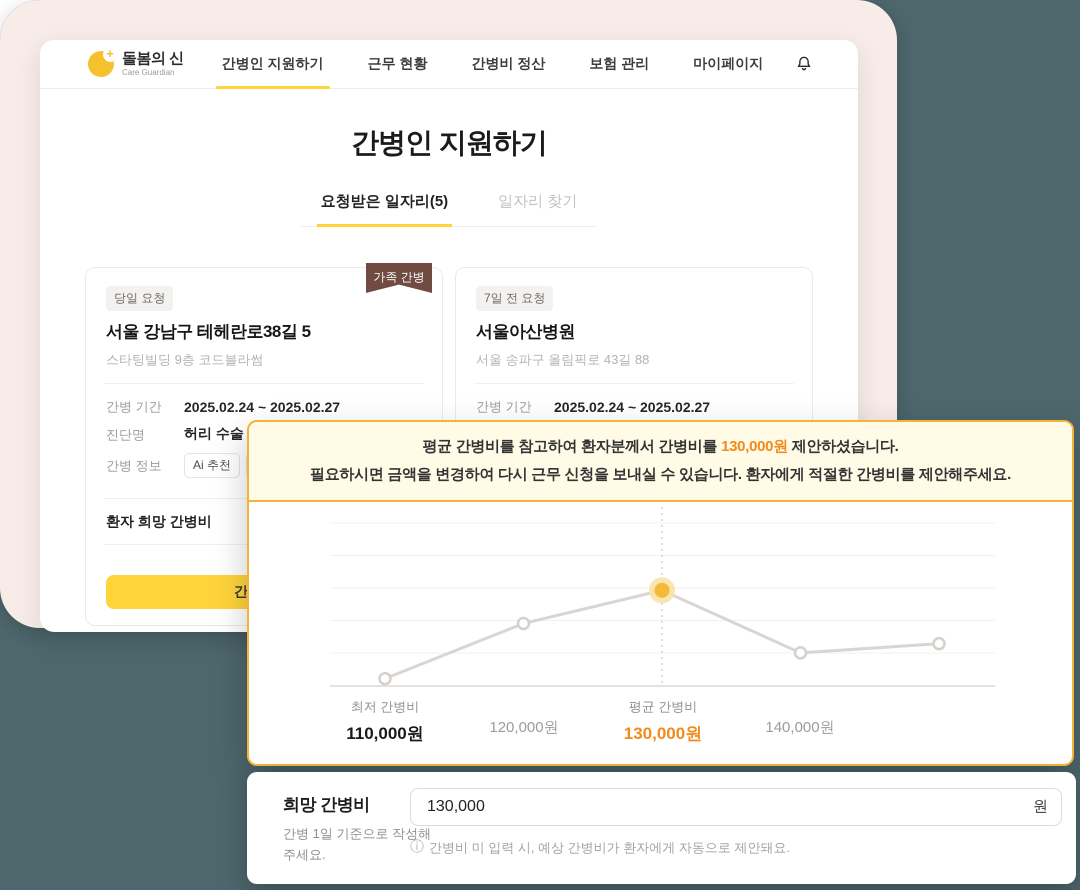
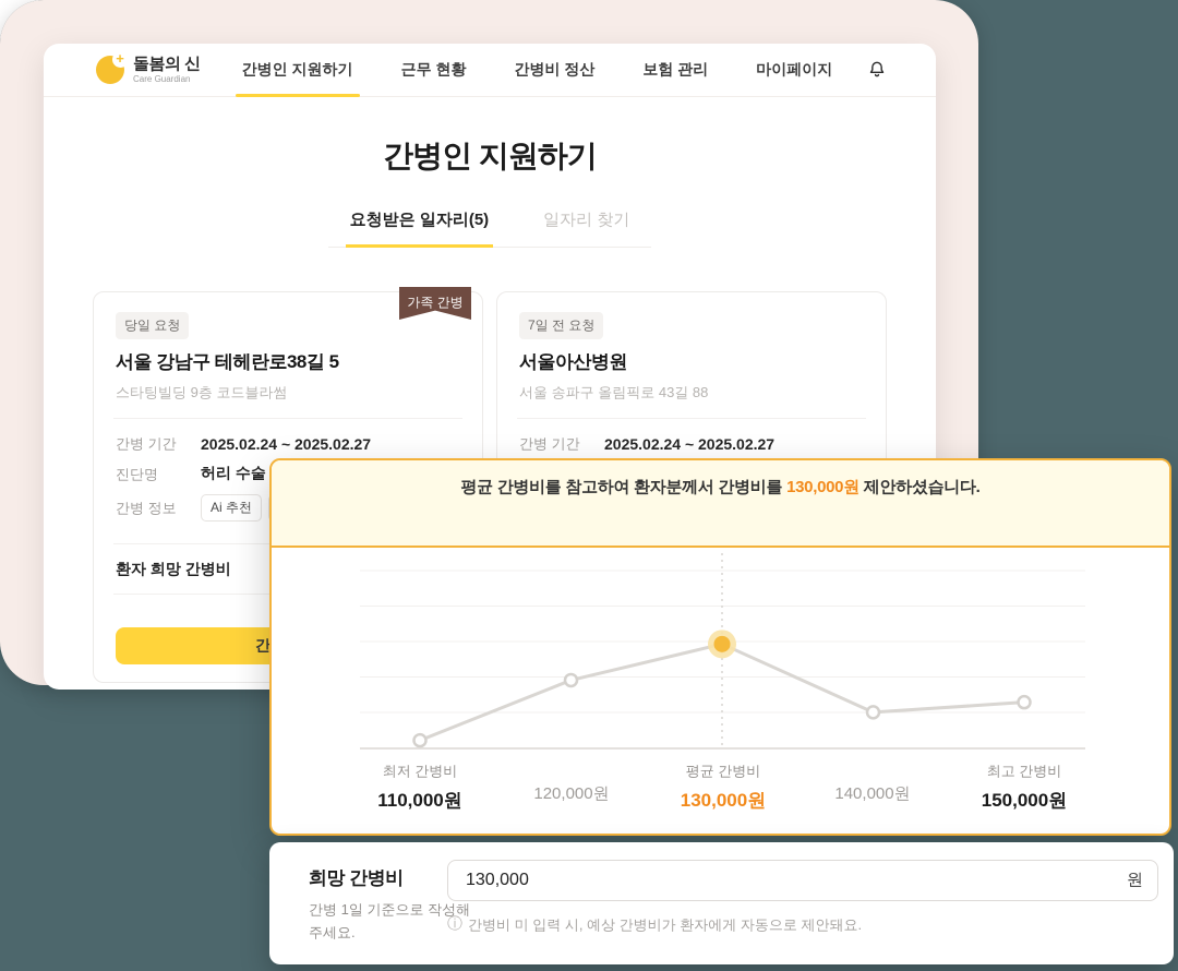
  +
  돌봄의 신
  Care Guardian
  간병인 지원하기
  근무 현황
  간병비 정산
  보험 관리
  마이페이지
  간병인 지원하기
  요청받은 일자리(5)
  일자리 찾기
  가족 간병
  당일 요청
  서울 강남구 테헤란로38길 5
  스타팅빌딩 9층 코드블라썸
  간병 기간
  2025.02.24 ~ 2025.02.27
  진단명
  허리 수술
  간병 정보
  Ai 추천
  환자 희망 간병비
  7일 전 요청
  서울아산병원
  서울 송파구 올림픽로 43길 88
  간병 기간
  2025.02.24 ~ 2025.02.27
  평균 간병비를 참고하여 환자분께서 간병비를 130,000원 제안하셨습니다.
- 필요하시면 금액을 변경하여 다시 근무 신청을 보내실 수 있습니다. 환자에게 적절한 간병비를 제안해주세요.
  최저 간병비
  110,000원
  120,000원
  평균 간병비
  130,000원
  140,000원
+ 최고 간병비
+ 150,000원
  희망 간병비
  간병 1일 기준으로 작성해 주세요.
  130,000
  원
  ⓘ
  간병비 미 입력 시, 예상 간병비가 환자에게 자동으로 제안돼요.
